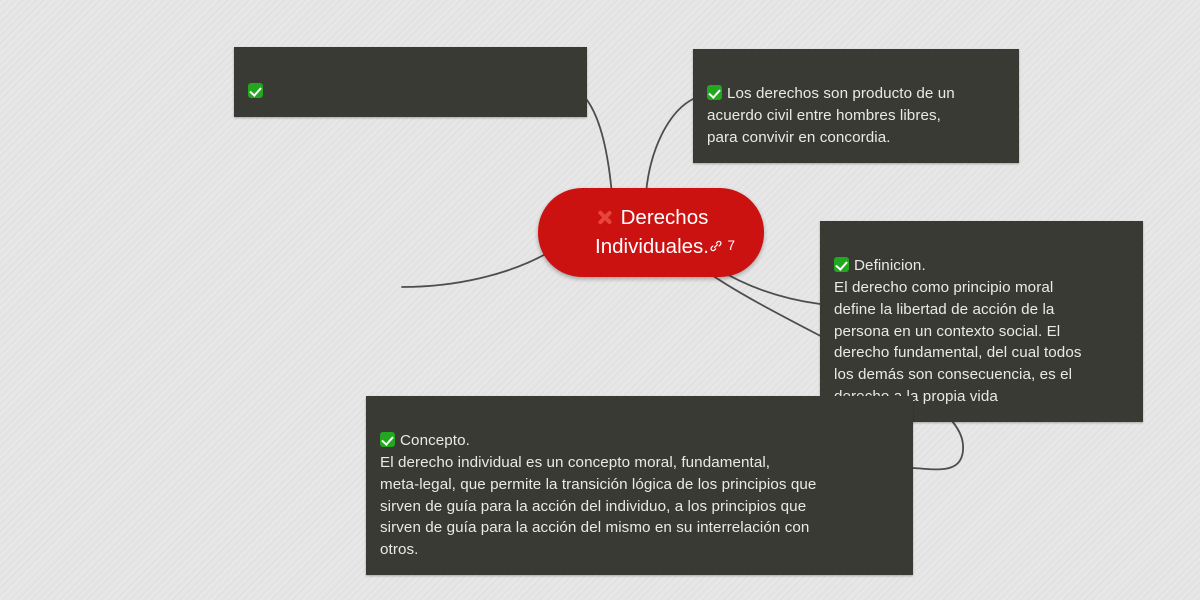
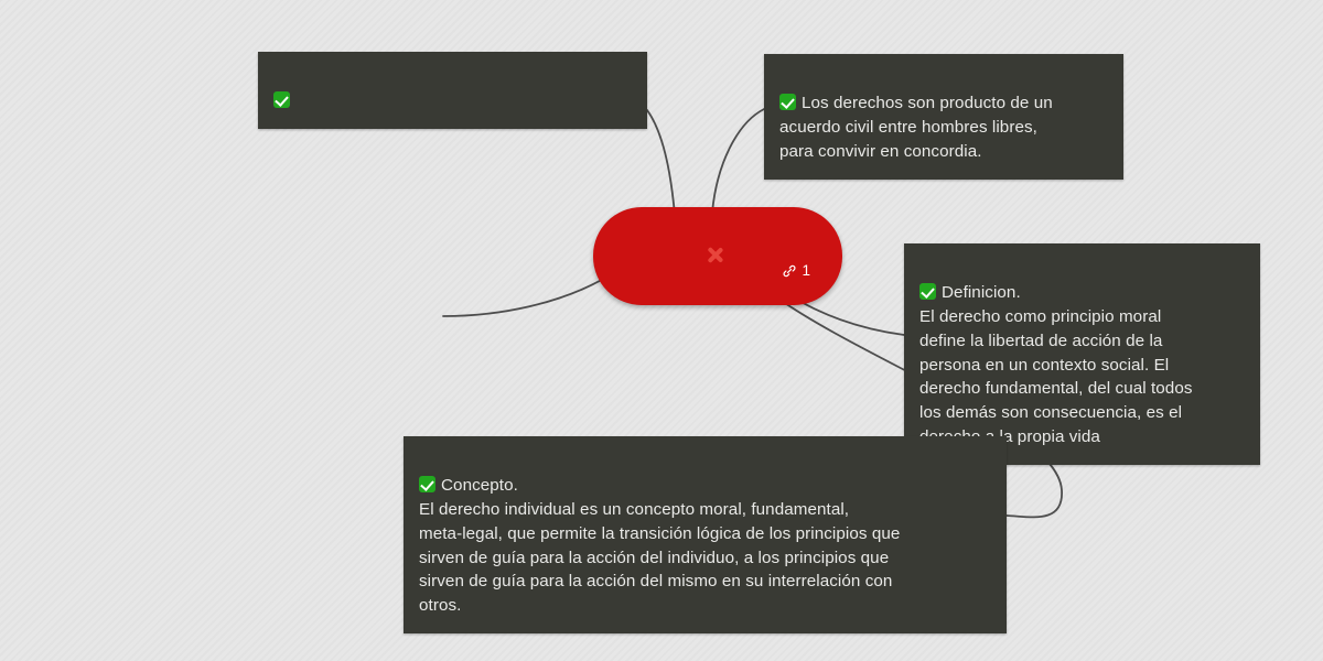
  Los derechos son producto de un
  acuerdo civil entre hombres libres,
  para convivir en concordia.
  Definicion.
  El derecho como principio moral
  define la libertad de acción de la
  persona en un contexto social. El
  derecho fundamental, del cual todos
  los demás son consecuencia, es el
  Concepto.
  El derecho individual es un concepto moral, fundamental,
  meta-legal, que permite la transición lógica de los principios que
  sirven de guía para la acción del individuo, a los principios que
  sirven de guía para la acción del mismo en su interrelación con
  otros.
- Derechos Individuales.
- 7
+ 1
